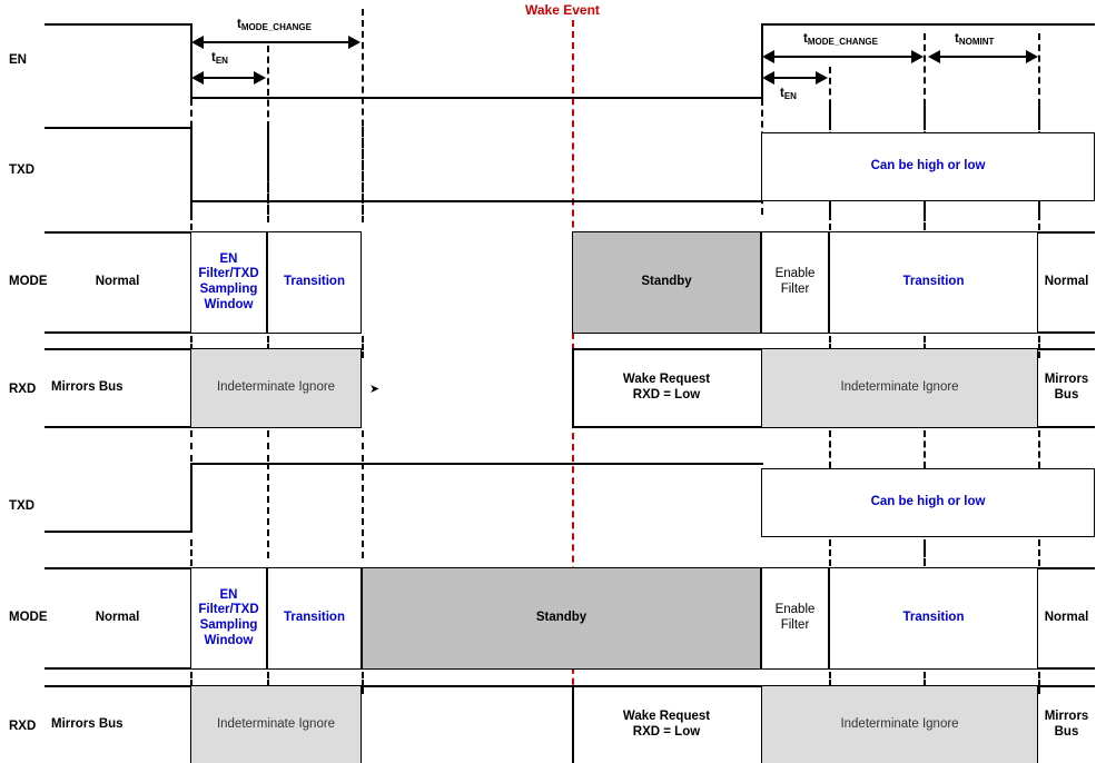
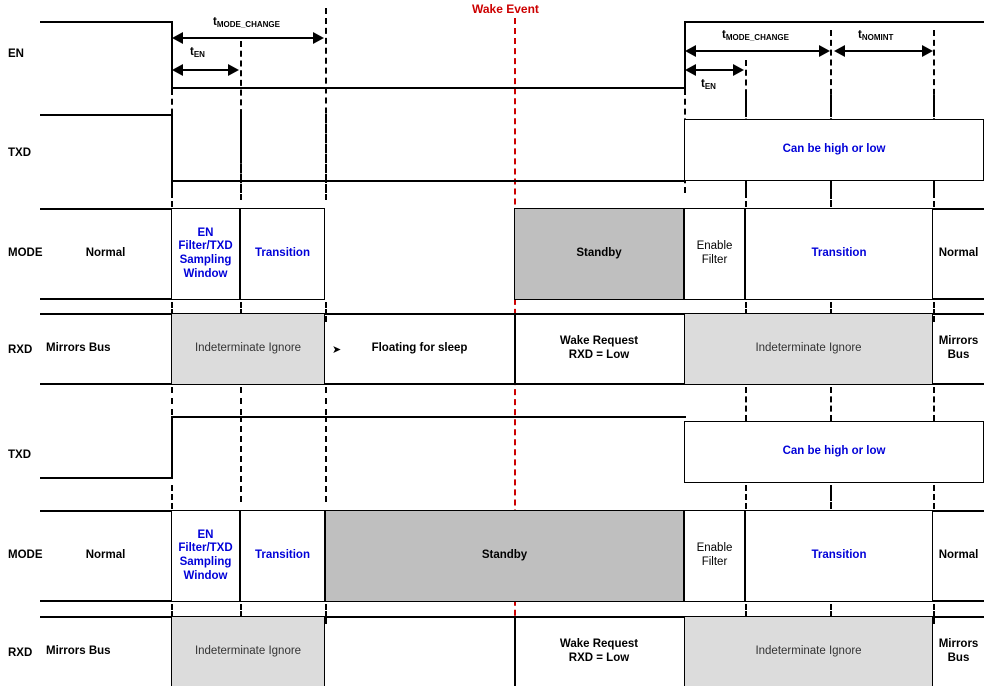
  EN
  TXD
  MODE
  RXD
  TXD
  MODE
  RXD
  Wake Event
  tMODE_CHANGE
  tEN
  tMODE_CHANGE
  tNOMINT
  tEN
  Can be high or low
  Normal
  EN
  Filter/TXD
  Sampling
  Window
  Transition
  Standby
  Enable
  Filter
  Transition
  Normal
  Mirrors Bus
  Indeterminate Ignore
+ Floating for sleep
  ➤
  Wake Request
  RXD = Low
  Indeterminate Ignore
  Mirrors
  Bus
  Can be high or low
  Normal
  EN
  Filter/TXD
  Sampling
  Window
  Transition
  Standby
  Enable
  Filter
  Transition
  Normal
  Mirrors Bus
  Indeterminate Ignore
  Wake Request
  RXD = Low
  Indeterminate Ignore
  Mirrors
  Bus
